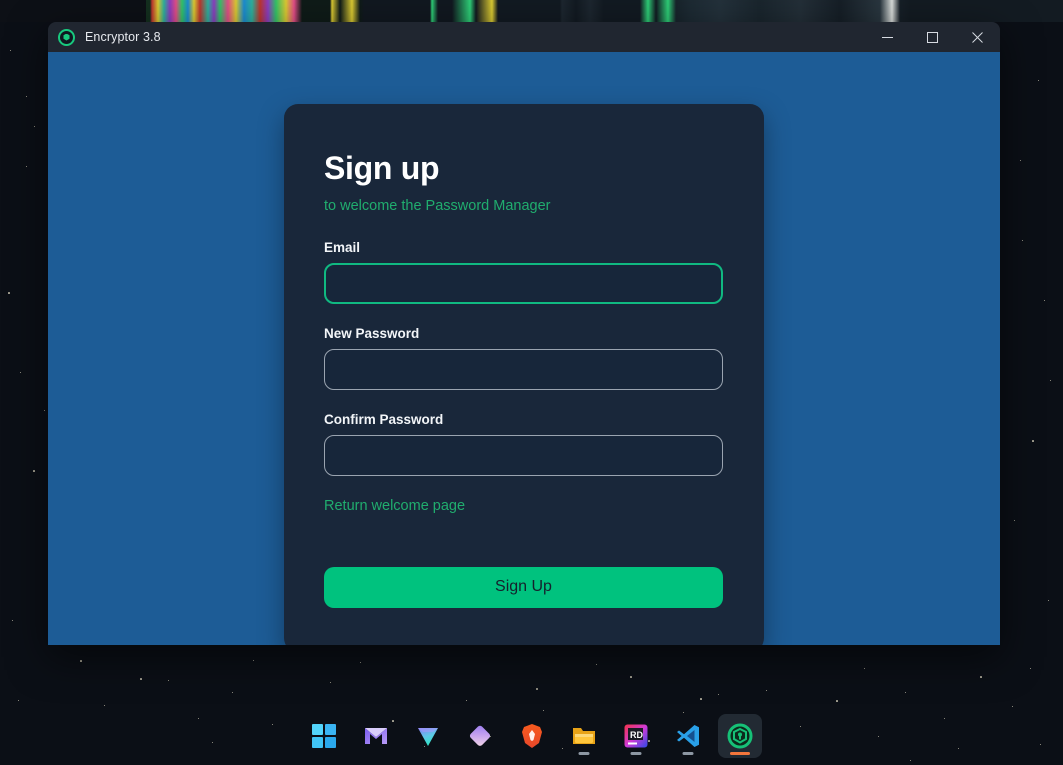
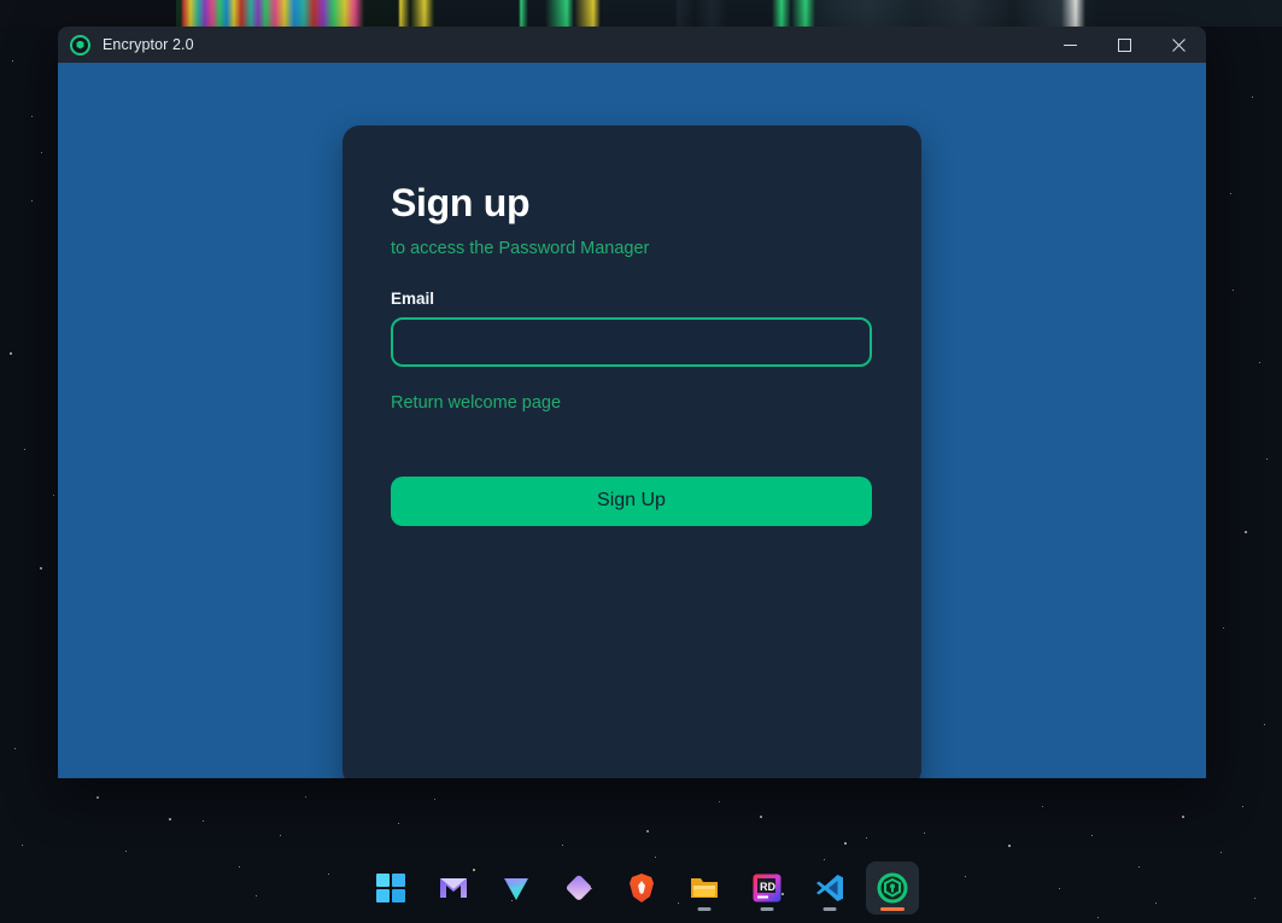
- Encryptor 3.8
+ Encryptor 2.0
  Sign up
- to welcome the Password Manager
+ to access the Password Manager
  Email
- New Password
- Confirm Password
  Return welcome page Sign Up
  RD
